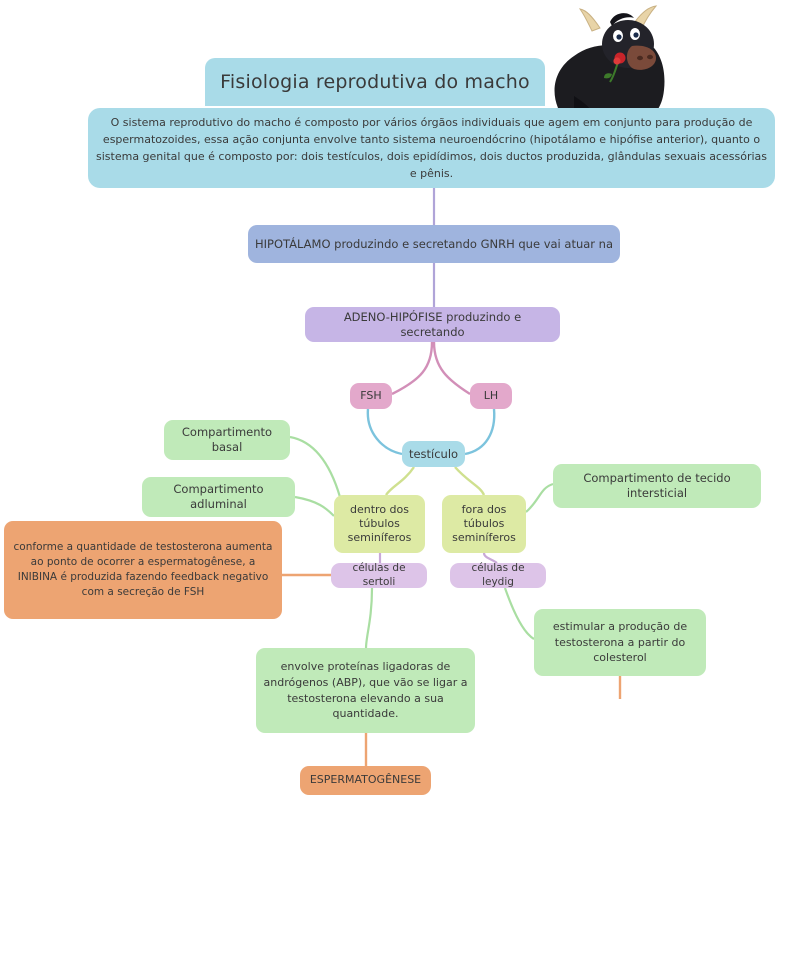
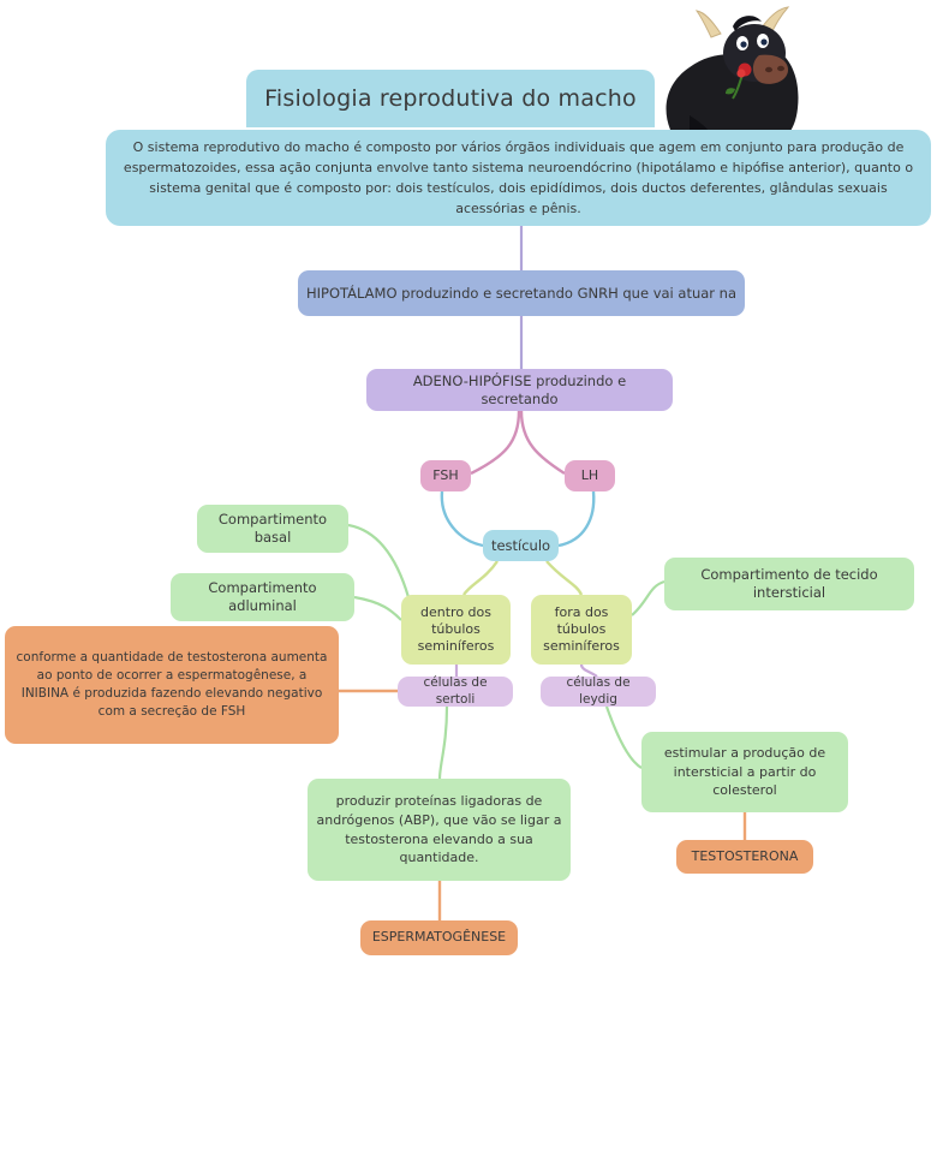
  Fisiologia reprodutiva do macho
- O sistema reprodutivo do macho é composto por vários órgãos individuais que agem em conjunto para produção de espermatozoides, essa ação conjunta envolve tanto sistema neuroendócrino (hipotálamo e hipófise anterior), quanto o sistema genital que é composto por: dois testículos, dois epidídimos, dois ductos produzida, glândulas sexuais acessórias e pênis.
+ O sistema reprodutivo do macho é composto por vários órgãos individuais que agem em conjunto para produção de espermatozoides, essa ação conjunta envolve tanto sistema neuroendócrino (hipotálamo e hipófise anterior), quanto o sistema genital que é composto por: dois testículos, dois epidídimos, dois ductos deferentes, glândulas sexuais acessórias e pênis.
  HIPOTÁLAMO produzindo e secretando GNRH que vai atuar na
  ADENO-HIPÓFISE produzindo e secretando
  FSH
  LH
  testículo
  Compartimento basal
  Compartimento adluminal
  Compartimento de tecido intersticial
  dentro dos túbulos seminíferos
  fora dos túbulos seminíferos
  células de sertoli
  células de leydig
- conforme a quantidade de testosterona aumenta ao ponto de ocorrer a espermatogênese, a INIBINA é produzida fazendo feedback negativo com a secreção de FSH
+ conforme a quantidade de testosterona aumenta ao ponto de ocorrer a espermatogênese, a INIBINA é produzida fazendo elevando negativo com a secreção de FSH
- envolve proteínas ligadoras de andrógenos (ABP), que vão se ligar a testosterona elevando a sua quantidade.
+ produzir proteínas ligadoras de andrógenos (ABP), que vão se ligar a testosterona elevando a sua quantidade.
- estimular a produção de testosterona a partir do colesterol
+ estimular a produção de intersticial a partir do colesterol
+ TESTOSTERONA
  ESPERMATOGÊNESE
